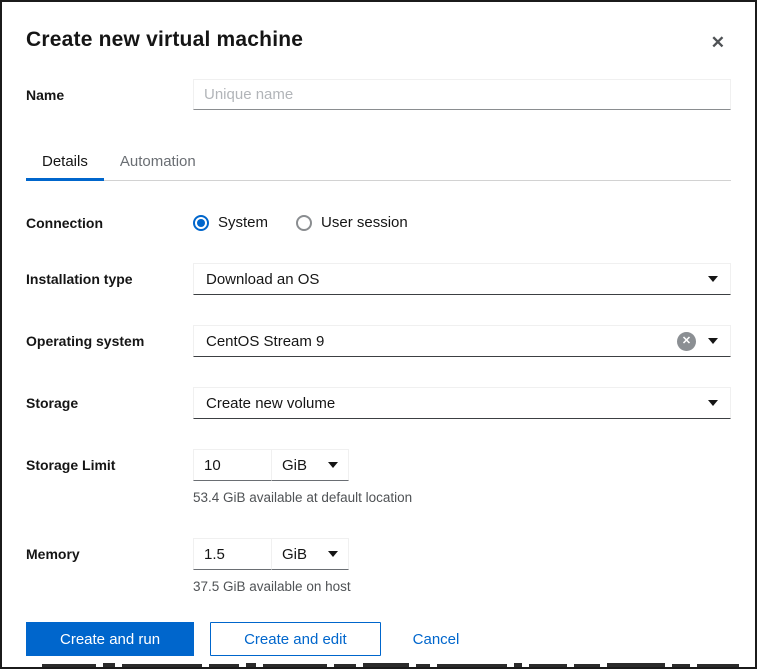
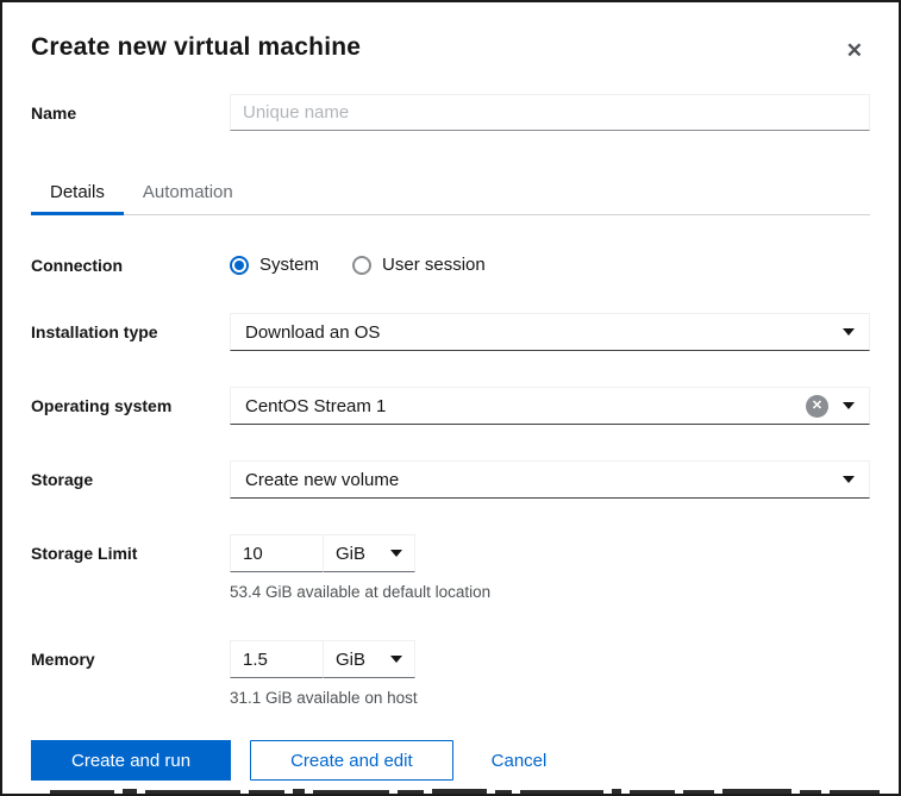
  Create new virtual machine
  ✕
  Name
  Unique name
  Details
  Automation
  Connection
  System
  User session
  Installation type
  Download an OS
  Operating system
- CentOS Stream 9
+ CentOS Stream 1
  ✕
  Storage
  Create new volume
  Storage Limit
  10
  GiB
  53.4 GiB available at default location
  Memory
  1.5
  GiB
- 37.5 GiB available on host
+ 31.1 GiB available on host
  Create and run
  Create and edit
  Cancel
